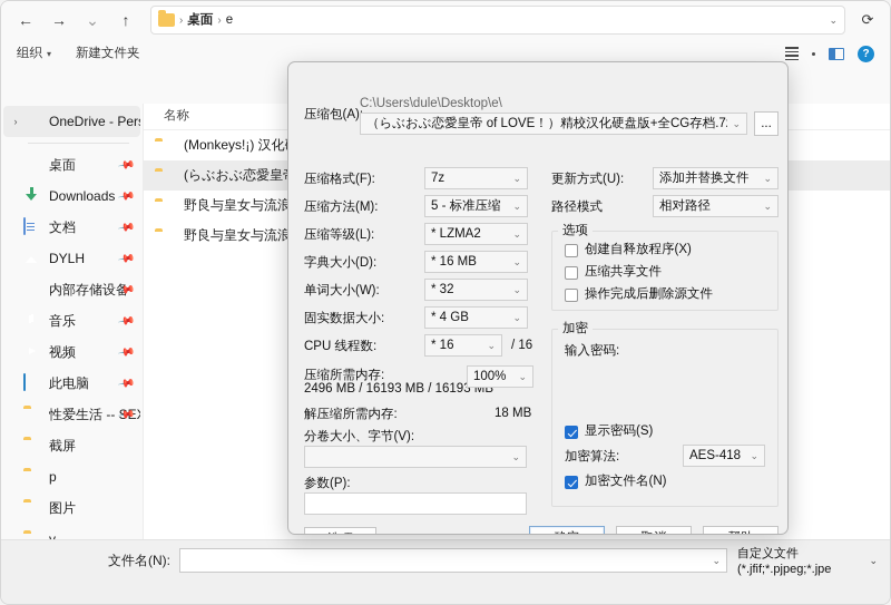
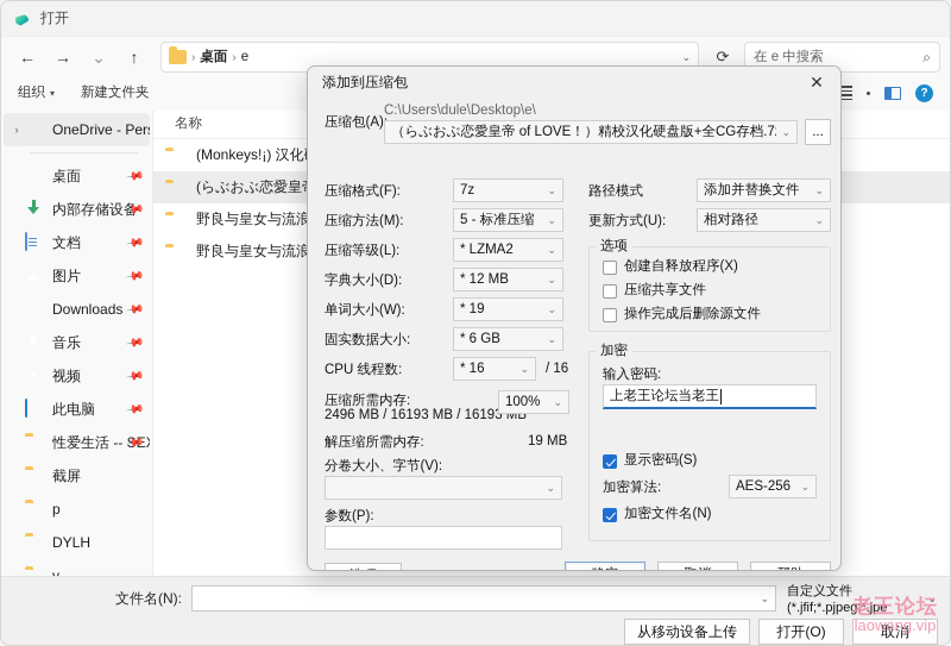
+ 打开
  ←
  →
  ⌄
  ↑
  ›
  桌面
  ›
  e
  ⌄
  ⟳
+ 在 e 中搜索
+ ⌕
  组织
  ▾
  新建文件夹
  ?
  ›
  OneDrive - Per
  桌面
- Downloads
+ 内部存储设备
  文档
- DYLH
+ 图片
- 内部存储设备
+ Downloads
  音乐
  视频
  此电脑
  性爱生活 -- SE
  截屏
  p
- 图片
+ DYLH
  名称
  (Monkeys!¡) 汉化
  文件名(N):
  ⌄
  自定义文件 (*.jfif;*.pjpeg;*.jpe
  ⌄
+ 从移动设备上传
+ 打开(O)
+ 取消
+ 老王论坛
+ laowang.vip
+ 添加到压缩包
+ ✕
  压缩包(A)
  C:\Users\dule\Desktop\e\
  （らぶおぶ恋愛皇帝 of LOVE！）精校汉化硬盘版+全CG存档.7
  ⌄
  ...
  压缩格式(F):
  7z
  ⌄
  压缩方法(M):
  5 - 标准压缩
  ⌄
  压缩等级(L):
  * LZMA2
  ⌄
  字典大小(D):
- * 16 MB
+ * 12 MB
  ⌄
  单词大小(W):
- * 32
+ * 19
  ⌄
  固实数据大小:
- * 4 GB
+ * 6 GB
  ⌄
  CPU 线程数:
  * 16
  ⌄
  / 16
  压缩所需内存:
  2496 MB / 16193 MB / 16193 MB
  100%
  ⌄
  解压缩所需内存:
- 18 MB
+ 19 MB
  分卷大小、字节(V):
  ⌄
  参数(P):
- 更新方式(U):
+ 路径模式
  添加并替换文件
  ⌄
- 路径模式
+ 更新方式(U):
  相对路径
  ⌄
  选项
  创建自释放程序(X)
  压缩共享文件
  操作完成后删除源文件
  加密
  输入密码:
+ 上老王论坛当老王
  显示密码(S)
  加密算法:
- AES-418
+ AES-256
  ⌄
  加密文件名(N)
